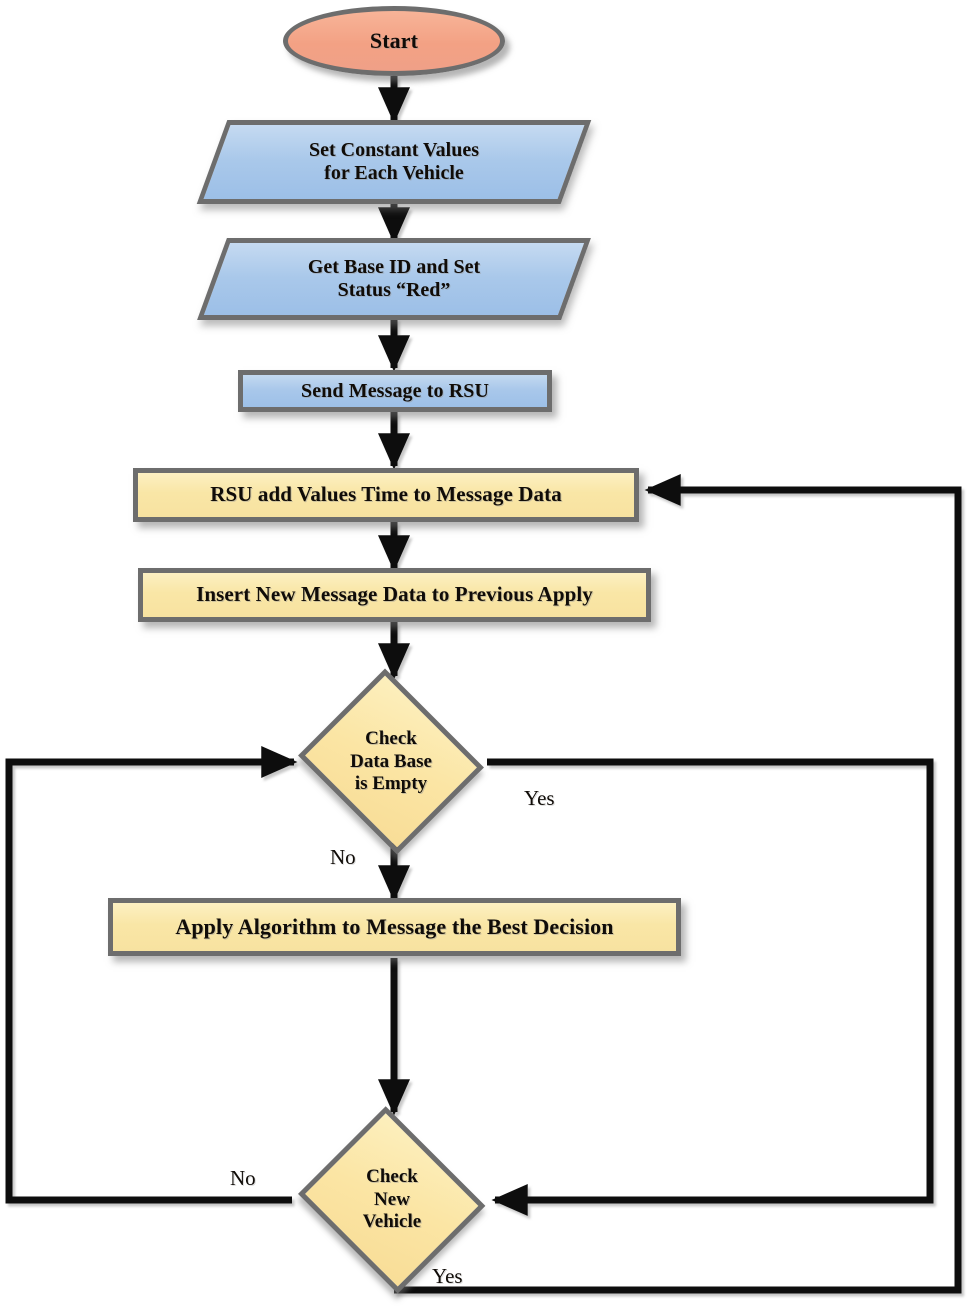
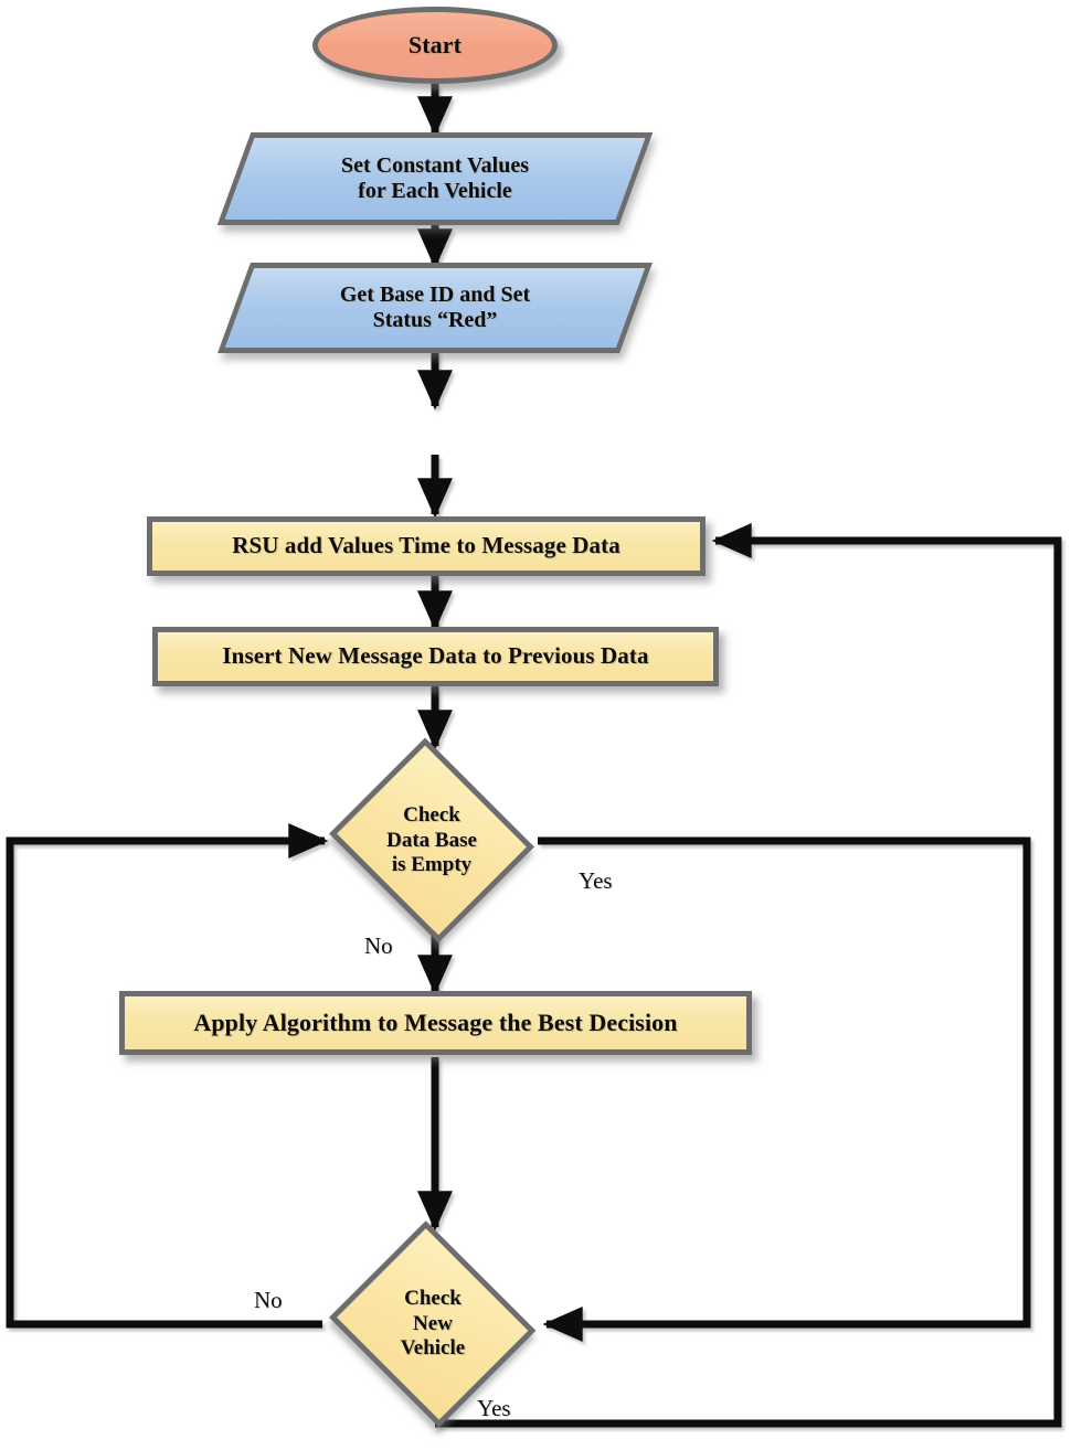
  Start
  Set Constant Values
  for Each Vehicle
  Get Base ID and Set
  Status “Red”
- Send Message to RSU
  RSU add Values Time to Message Data
- Insert New Message Data to Previous Apply
+ Insert New Message Data to Previous Data
  Check
  Data Base
  is Empty
  Apply Algorithm to Message the Best Decision
  Check
  New
  Vehicle
  Yes
  No
  No
  Yes
